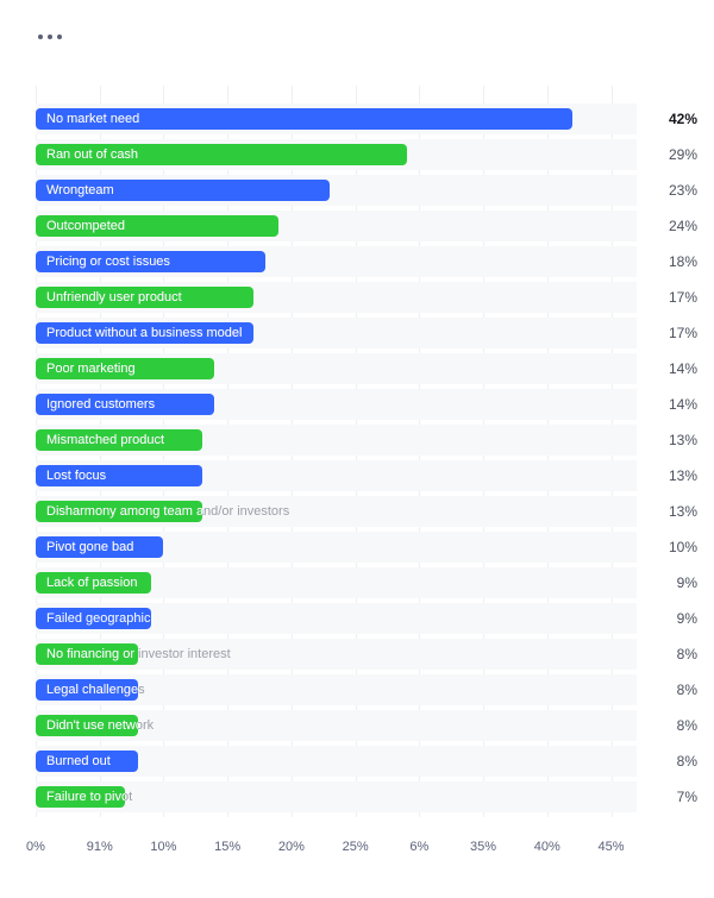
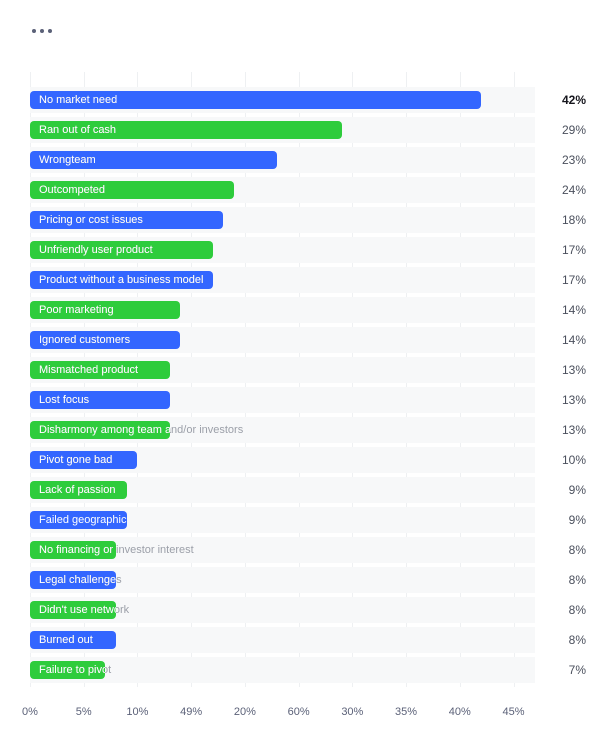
  No market need
  42%
  Ran out of cash
  29%
  Wrongteam
  23%
  Outcompeted
  24%
  Pricing or cost issues
  18%
  Unfriendly user product
  17%
  Product without a business model
  17%
  Poor marketing
  14%
  Ignored customers
  14%
  Mismatched product
  13%
  Lost focus
  13%
  Disharmony among team and/or investors
  13%
  Pivot gone bad
  10%
  Lack of passion
  9%
  9%
  No financing or investor interest
  8%
  Legal challenges
  Legal challenge
  8%
  Didn't use network
  Didn't use netw
  8%
  Burned out
  8%
  Failure to pivot
  Failure to pivo
  7%
  0%
- 91%
+ 5%
  10%
- 15%
+ 49%
  20%
- 25%
+ 60%
- 6%
+ 30%
  35%
  40%
  45%
